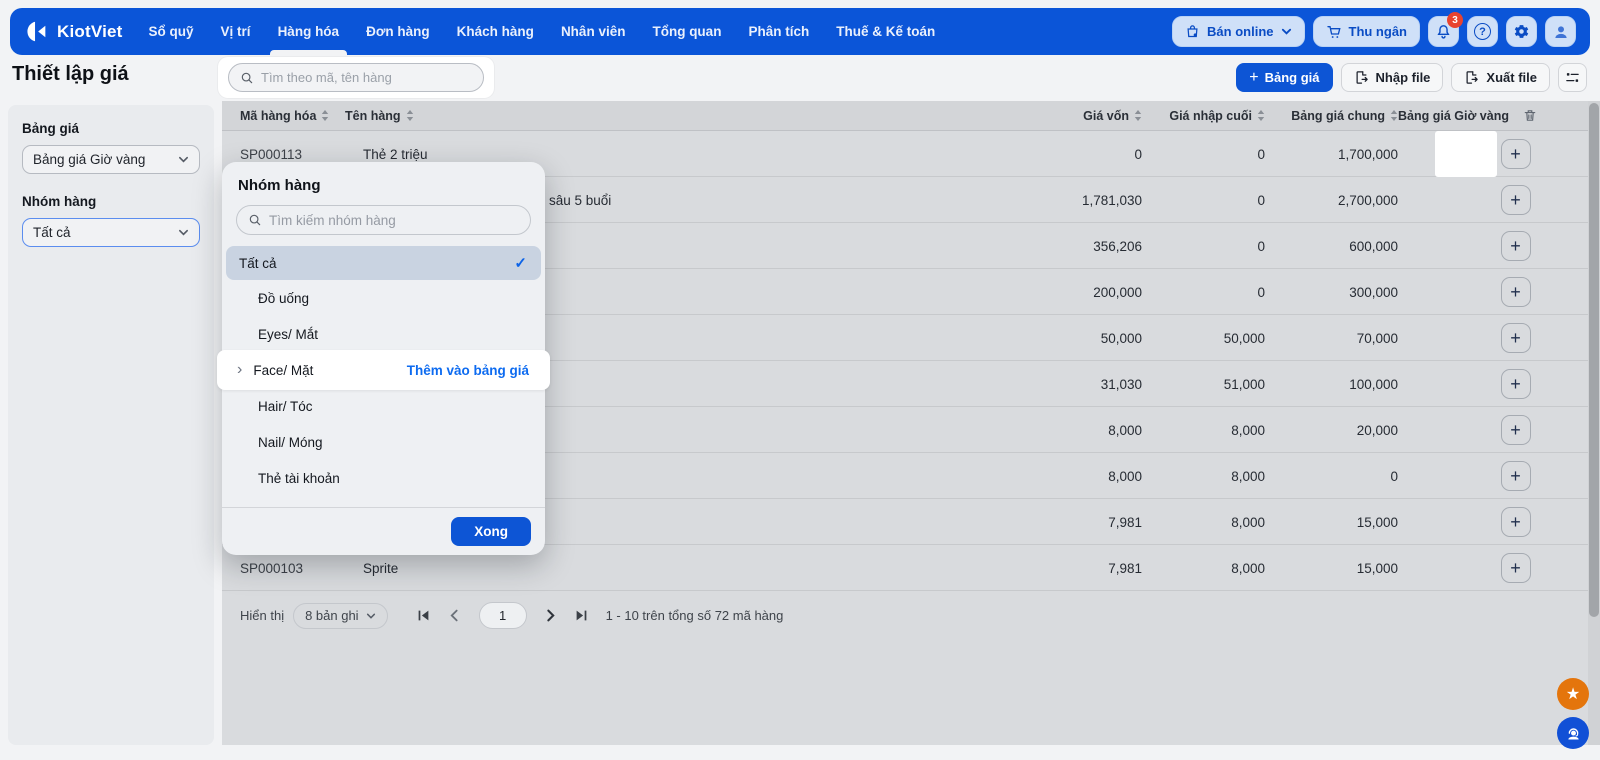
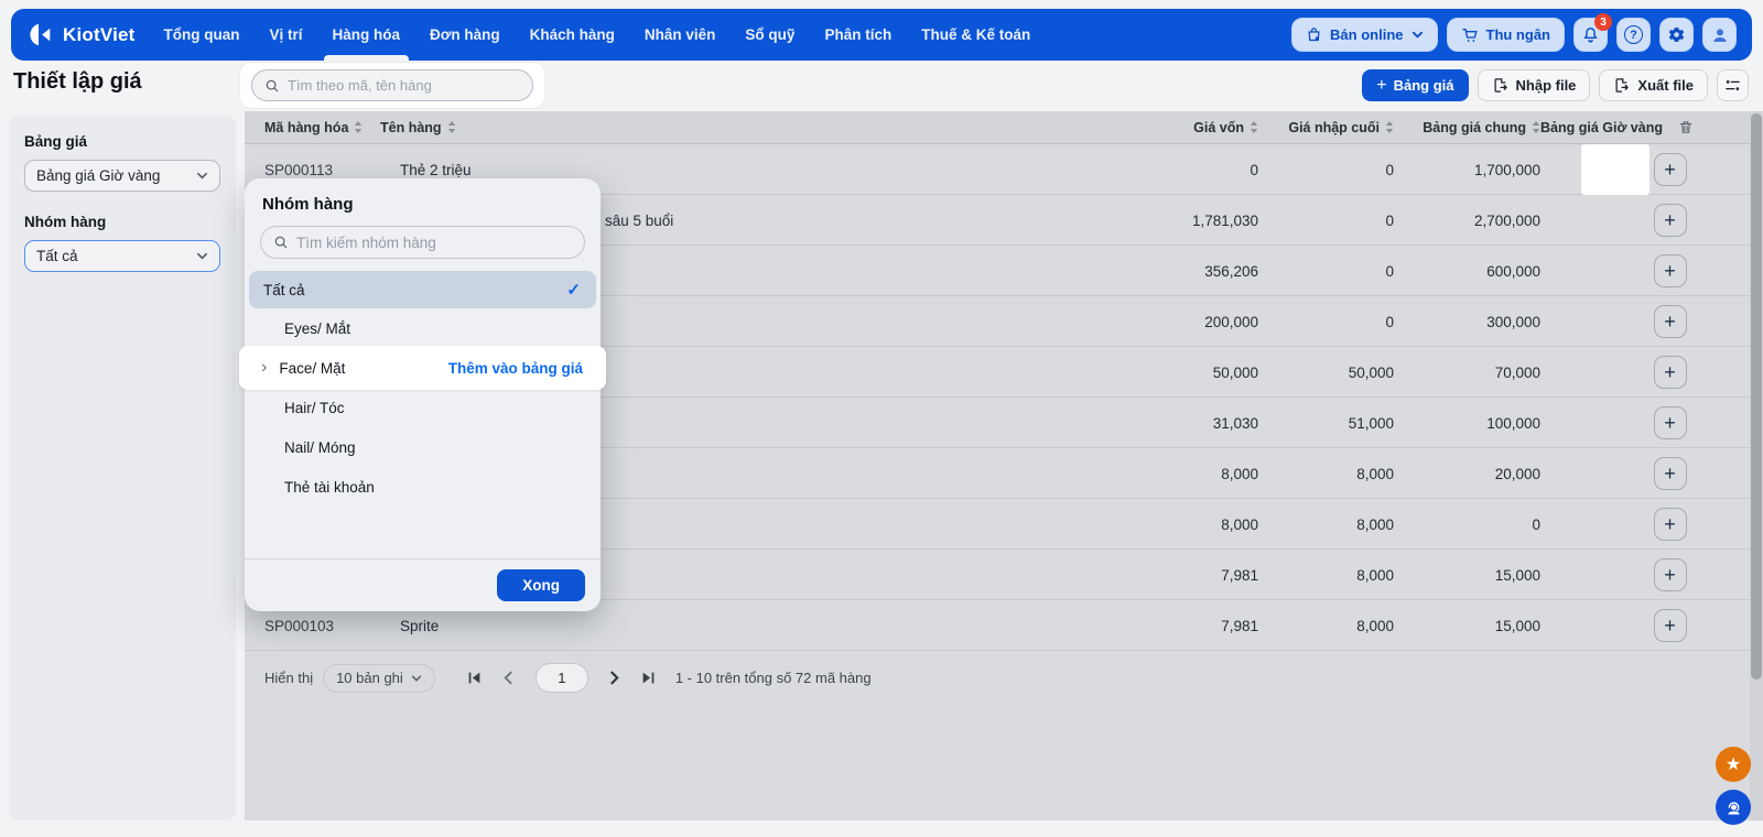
  KiotViet
- Sổ quỹ
+ Tổng quan
  Vị trí
  Hàng hóa
  Đơn hàng
  Khách hàng
  Nhân viên
- Tổng quan
+ Sổ quỹ
  Phân tích
  Thuế & Kế toán
  Bán online
  Thu ngân
  3
  ?
  Thiết lập giá
  Tìm theo mã, tên hàng
  +
  Bảng giá
  Nhập file
  Xuất file
  Bảng giá
  Bảng giá Giờ vàng
  Nhóm hàng
  Tất cả
  Mã hàng hóa
  Tên hàng
  Giá vốn
  Giá nhập cuối
  Bảng giá chung
  Bảng giá Giờ vàng
  SP000113
  Thẻ 2 triệu
  0
  0
  1,700,000
  +
  sâu 5 buổi
  1,781,030
  0
  2,700,000
  +
  356,206
  0
  600,000
  +
  200,000
  0
  300,000
  +
  50,000
  50,000
  70,000
  +
  31,030
  51,000
  100,000
  +
  8,000
  8,000
  20,000
  +
  8,000
  8,000
  0
  +
  7,981
  8,000
  15,000
  +
  SP000103
  Sprite
  7,981
  8,000
  15,000
  +
  Hiển thị
- 8 bản ghi
+ 10 bản ghi
  1
  1 - 10 trên tổng số 72 mã hàng
  Nhóm hàng
  Tìm kiếm nhóm hàng
  Tất cả
  ✓
- Đồ uống
  Eyes/ Mắt
  ›
  Face/ Mặt
  Thêm vào bảng giá
  Hair/ Tóc
  Nail/ Móng
  Thẻ tài khoản
  Xong
  ★
